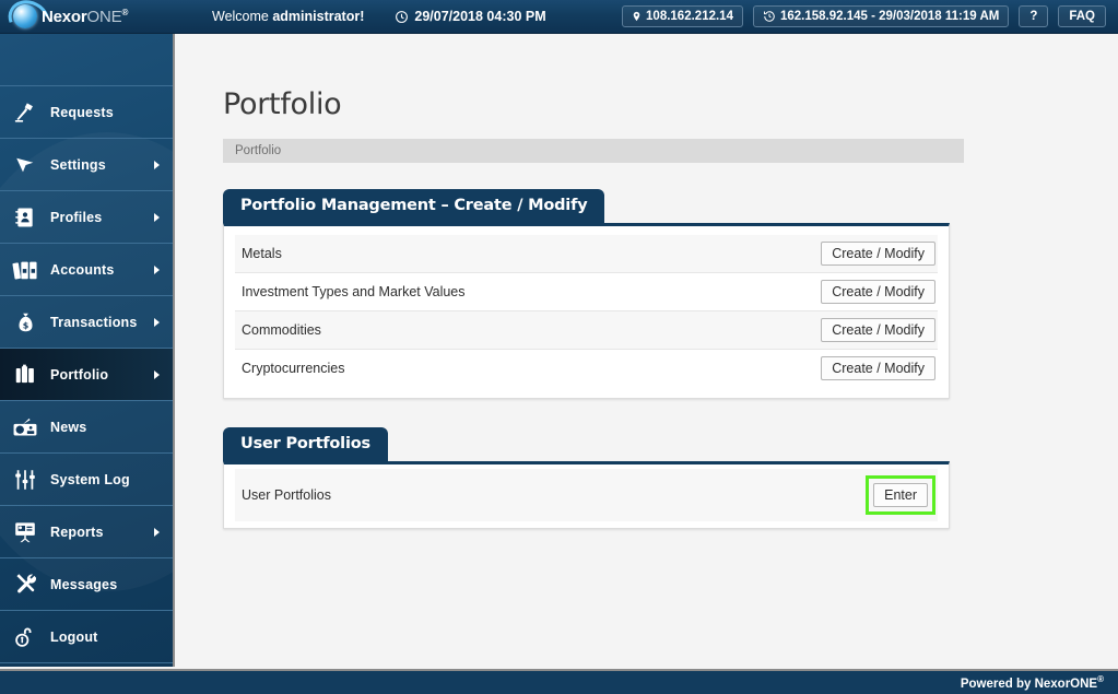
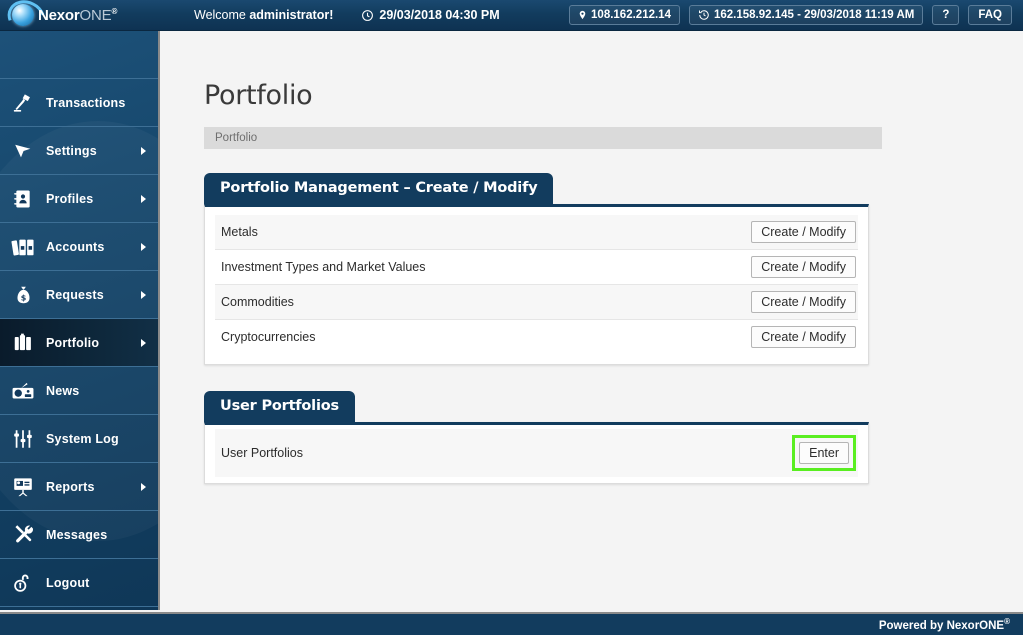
  NexorONE®
  Welcome administrator!
- 29/07/2018 04:30 PM
+ 29/03/2018 04:30 PM
  108.162.212.14
  162.158.92.145 - 29/03/2018 11:19 AM
  ?
  FAQ
- Requests
+ Transactions
  Settings
  Profiles
  Accounts
  $
- Transactions
+ Requests
  Portfolio
  News
  System Log
  Reports
  Messages
  Logout
  Portfolio
  Portfolio
  Portfolio Management – Create / Modify
  Metals	Create / Modify
  Investment Types and Market Values	Create / Modify
  Commodities	Create / Modify
  Cryptocurrencies	Create / Modify
  User Portfolios
  User Portfolios	Enter
  Powered by NexorONE®
